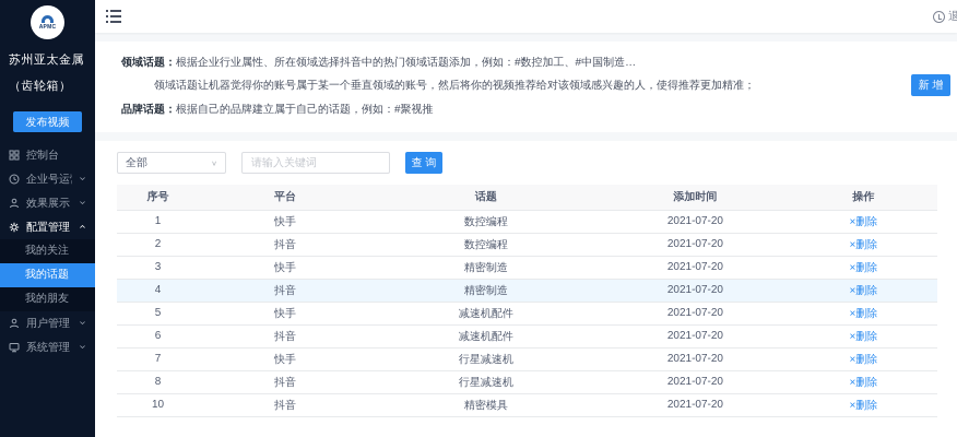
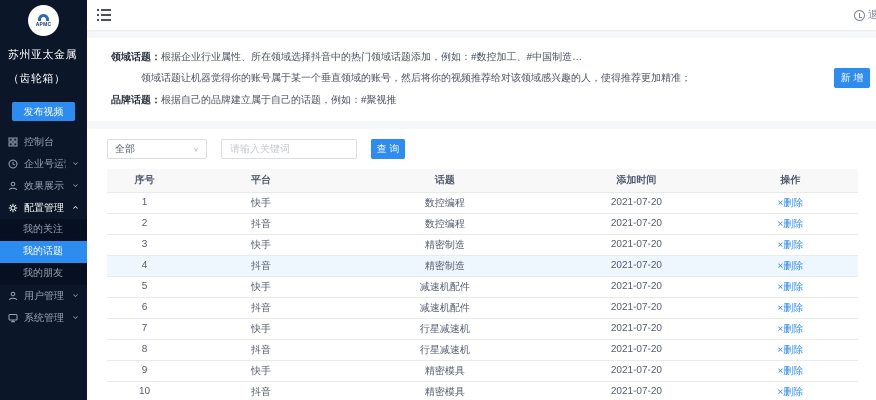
  苏州亚太金属（齿轮箱）
  发布视频
  控制台
  企业号运
  效果展示
  配置管理
  我的关注
  我的话题
  我的朋友
  用户管理
  系统管理
  退
  领域话题：根据企业行业属性、所在领域选择抖音中的热门领域话题添加，例如：#数控加工、#中国制造…
  领域话题让机器觉得你的账号属于某一个垂直领域的账号，然后将你的视频推荐给对该领域感兴趣的人，使得推荐更加精准；
  品牌话题：根据自己的品牌建立属于自己的话题，例如：#聚视推
  新 增
  全部
  请输入关键词
  查 询
  序号	平台	话题	添加时间	操作
  1	快手	数控编程	2021-07-20	×删除
  2	抖音	数控编程	2021-07-20	×删除
  3	快手	精密制造	2021-07-20	×删除
  4	抖音	精密制造	2021-07-20	×删除
  5	快手	减速机配件	2021-07-20	×删除
  6	抖音	减速机配件	2021-07-20	×删除
  7	快手	行星减速机	2021-07-20	×删除
  8	抖音	行星减速机	2021-07-20	×删除
+ 9	快手	精密模具	2021-07-20	×删除
  10	抖音	精密模具	2021-07-20	×删除
